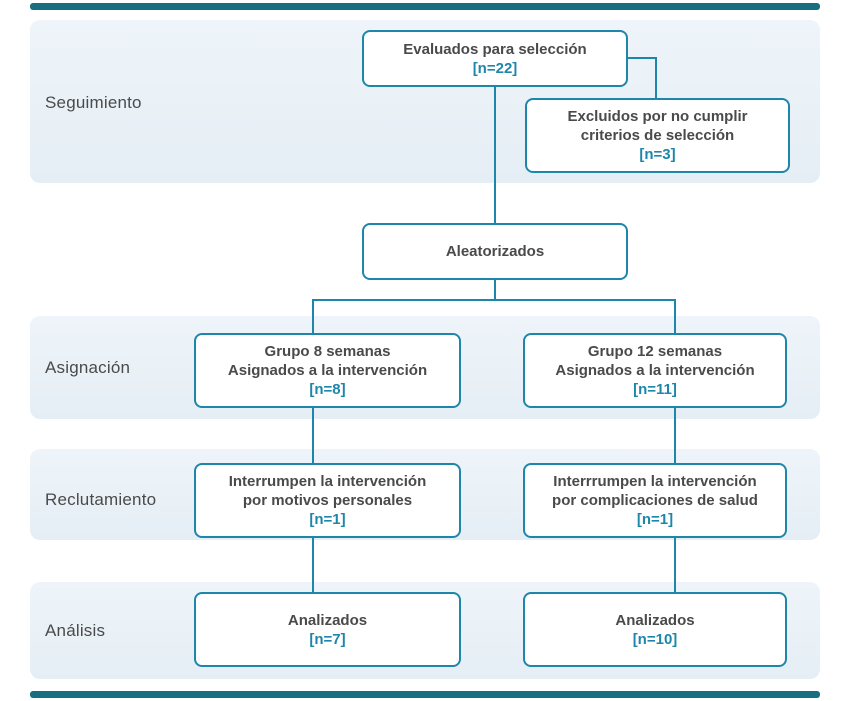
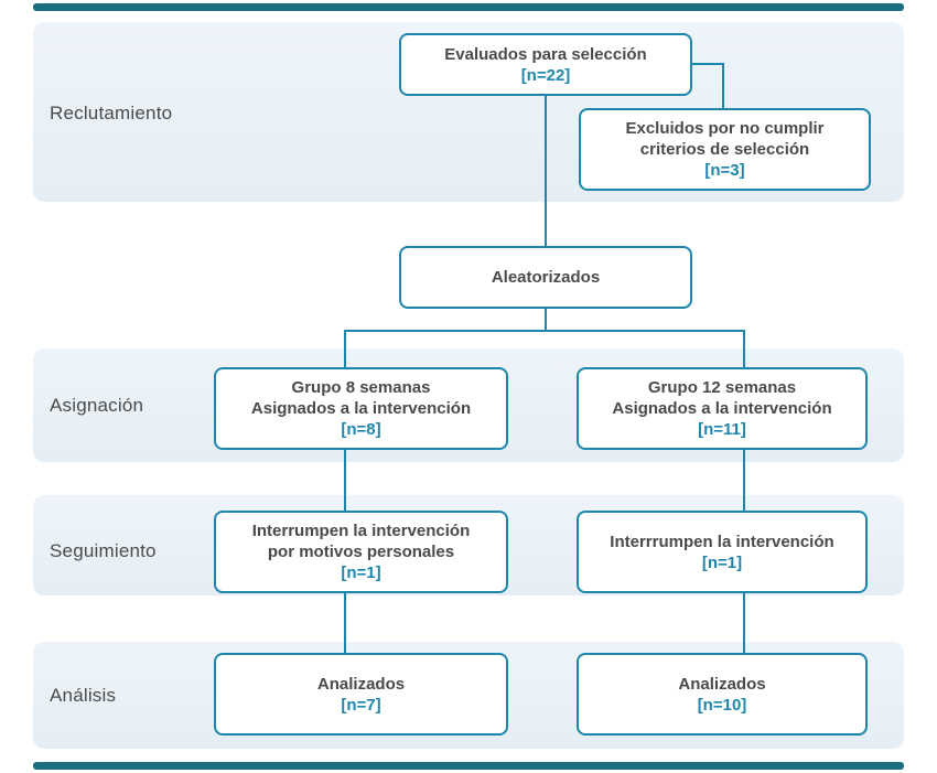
- Seguimiento
+ Reclutamiento
  Asignación
- Reclutamiento
+ Seguimiento
  Análisis
  Evaluados para selección
  [n=22]
  Excluidos por no cumplir
  criterios de selección
  [n=3]
  Aleatorizados
  Grupo 8 semanas
  Asignados a la intervención
  [n=8]
  Grupo 12 semanas
  Asignados a la intervención
  [n=11]
  Interrumpen la intervención
  por motivos personales
  [n=1]
  Interrrumpen la intervención
- por complicaciones de salud
  [n=1]
  Analizados
  [n=7]
  Analizados
  [n=10]
